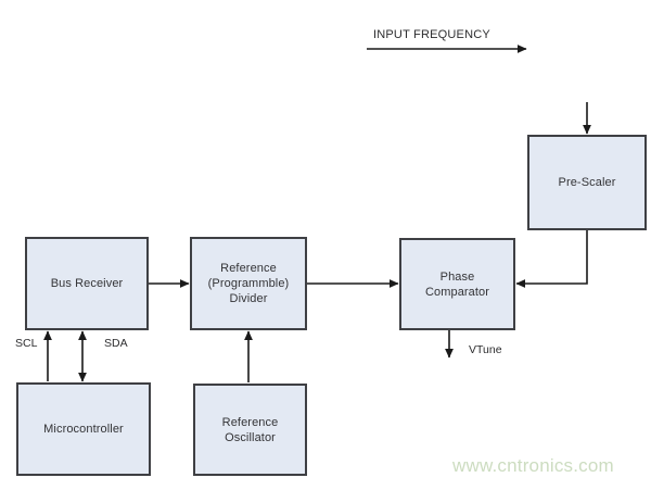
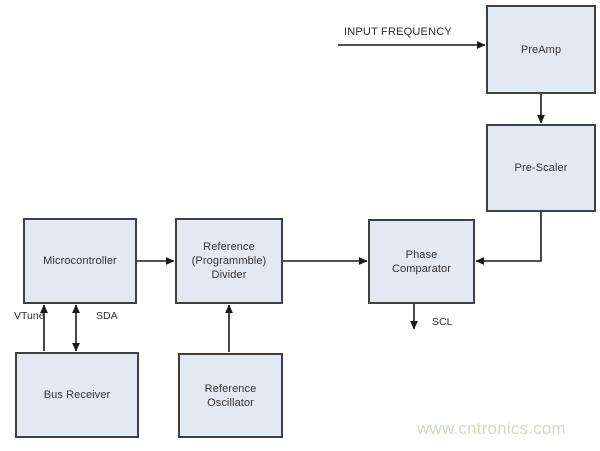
+ PreAmp
  Pre-Scaler
- Bus Receiver
+ Microcontroller
  Reference
  (Programmble)
  Divider
  Phase
  Comparator
- Microcontroller
+ Bus Receiver
  Reference
  Oscillator
  INPUT FREQUENCY
- SCL
+ VTune
  SDA
- VTune
+ SCL
  www.cntronics.com
